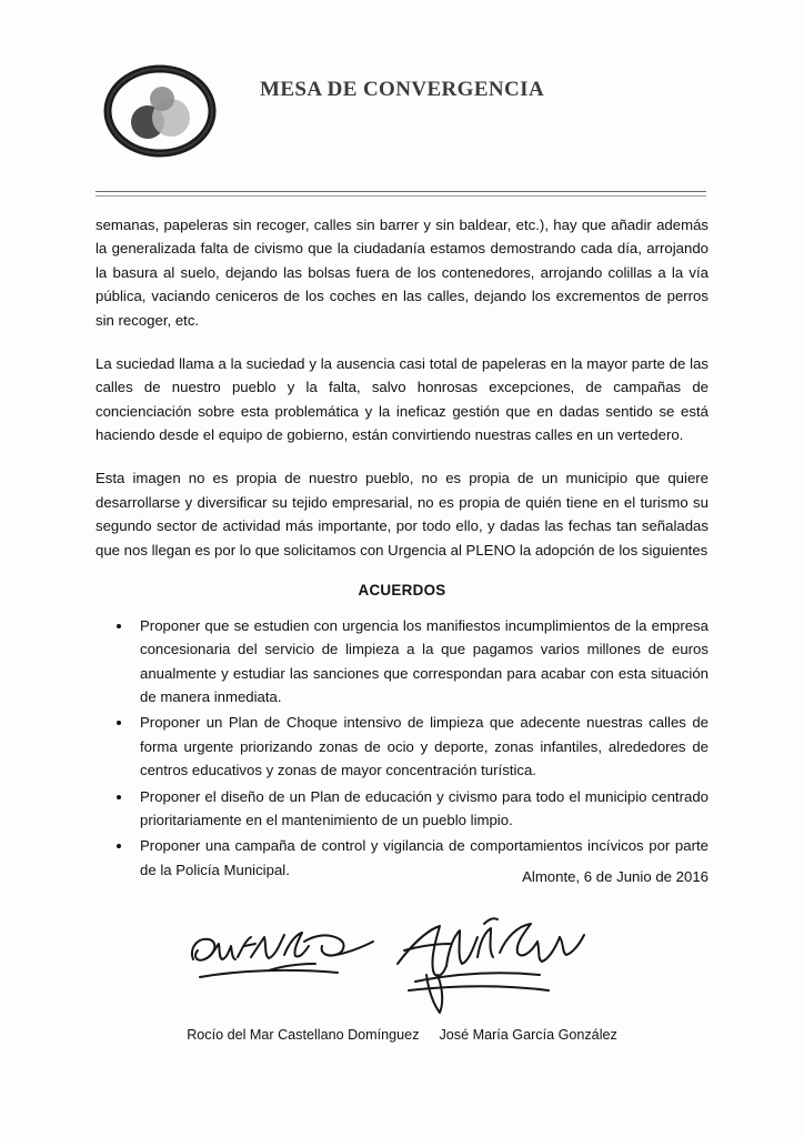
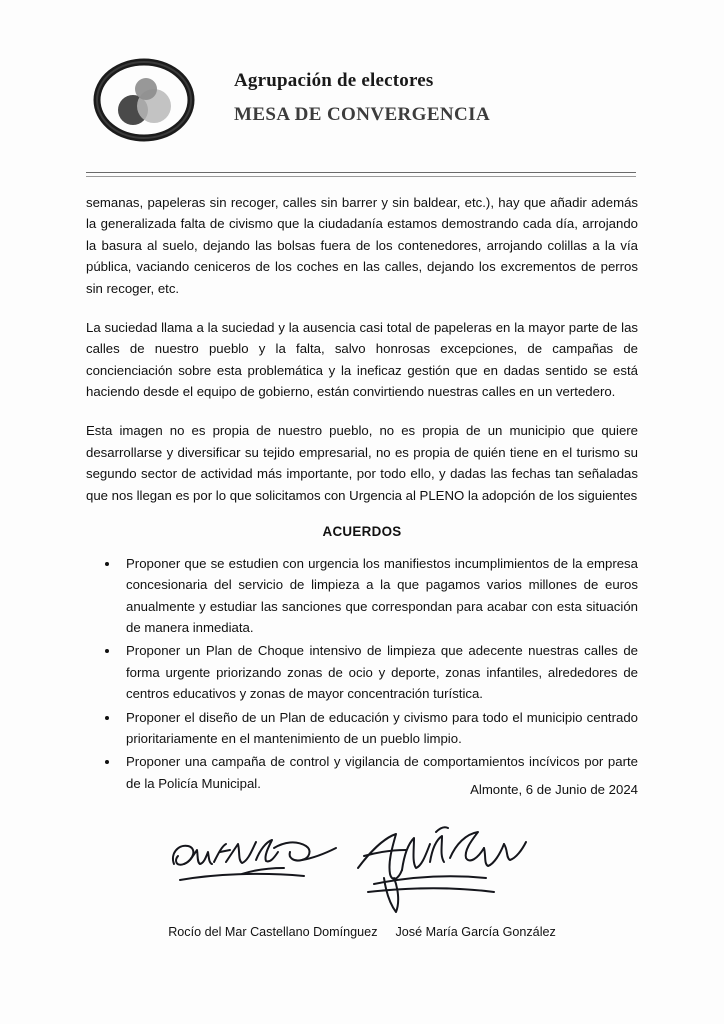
+ Agrupación de electores
  MESA DE CONVERGENCIA
  semanas, papeleras sin recoger, calles sin barrer y sin baldear, etc.), hay que añadir además la generalizada falta de civismo que la ciudadanía estamos demostrando cada día, arrojando la basura al suelo, dejando las bolsas fuera de los contenedores, arrojando colillas a la vía pública, vaciando ceniceros de los coches en las calles, dejando los excrementos de perros sin recoger, etc.
  La suciedad llama a la suciedad y la ausencia casi total de papeleras en la mayor parte de las calles de nuestro pueblo y la falta, salvo honrosas excepciones, de campañas de concienciación sobre esta problemática y la ineficaz gestión que en dadas sentido se está haciendo desde el equipo de gobierno, están convirtiendo nuestras calles en un vertedero.
  Esta imagen no es propia de nuestro pueblo, no es propia de un municipio que quiere desarrollarse y diversificar su tejido empresarial, no es propia de quién tiene en el turismo su segundo sector de actividad más importante, por todo ello, y dadas las fechas tan señaladas que nos llegan es por lo que solicitamos con Urgencia al PLENO la adopción de los siguientes
  ACUERDOS
  Proponer que se estudien con urgencia los manifiestos incumplimientos de la empresa concesionaria del servicio de limpieza a la que pagamos varios millones de euros anualmente y estudiar las sanciones que correspondan para acabar con esta situación de manera inmediata.
  Proponer un Plan de Choque intensivo de limpieza que adecente nuestras calles de forma urgente priorizando zonas de ocio y deporte, zonas infantiles, alrededores de centros educativos y zonas de mayor concentración turística.
  Proponer el diseño de un Plan de educación y civismo para todo el municipio centrado prioritariamente en el mantenimiento de un pueblo limpio.
  Proponer una campaña de control y vigilancia de comportamientos incívicos por parte de la Policía Municipal.
- Almonte, 6 de Junio de 2016
+ Almonte, 6 de Junio de 2024
  Rocío del Mar Castellano Domínguez
  José María García González
